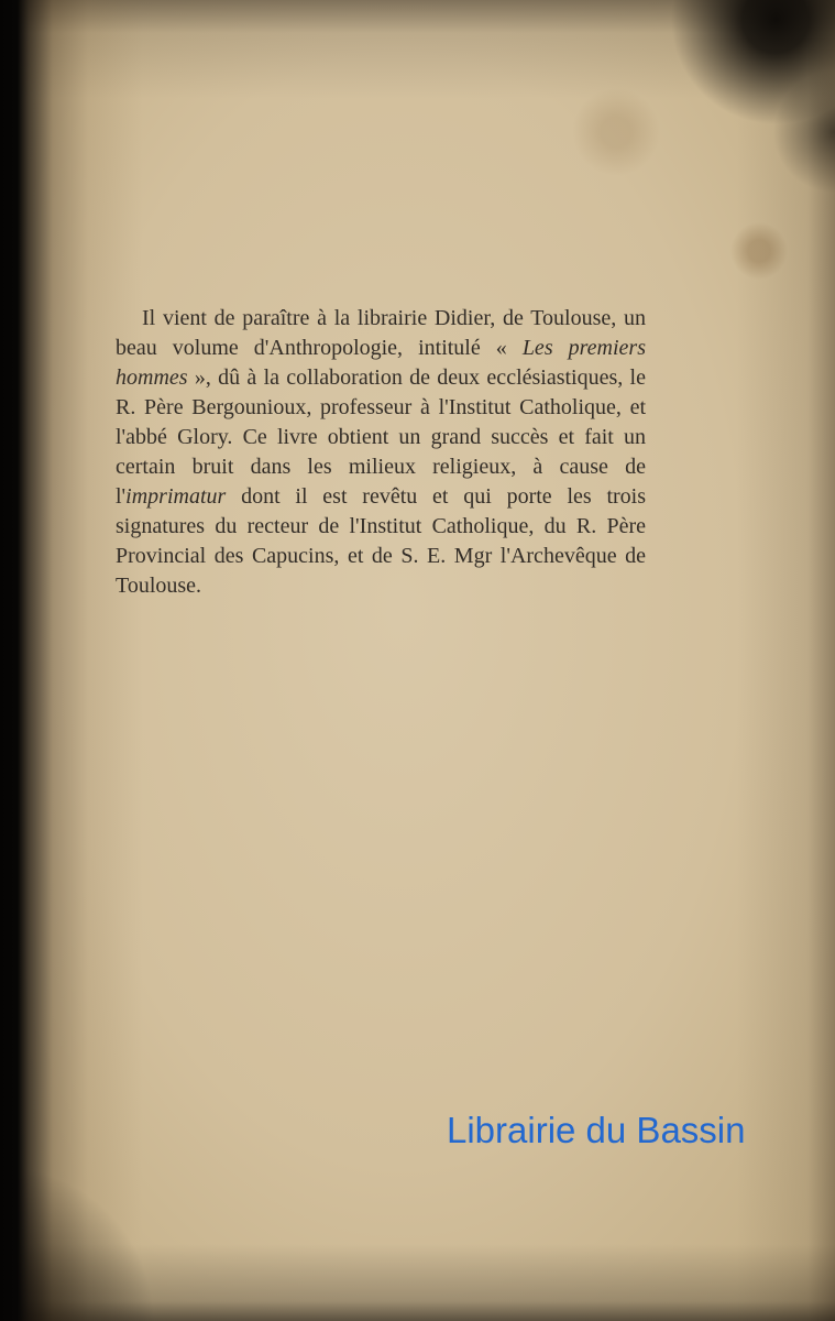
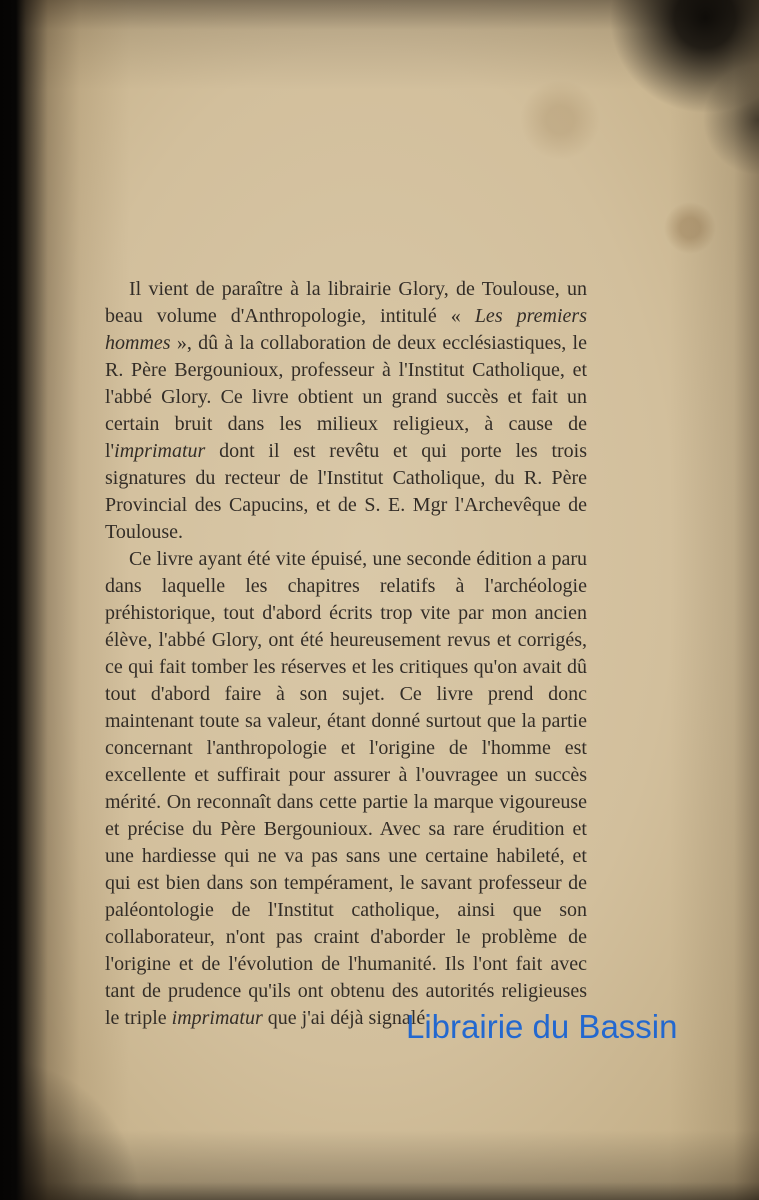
- Il vient de paraître à la librairie Didier, de Toulouse, un beau volume d'Anthropologie, intitulé « Les premiers hommes », dû à la collaboration de deux ecclésiastiques, le R. Père Bergounioux, professeur à l'Institut Catholique, et l'abbé Glory. Ce livre obtient un grand succès et fait un certain bruit dans les milieux religieux, à cause de l'imprimatur dont il est revêtu et qui porte les trois signatures du recteur de l'Institut Catholique, du R. Père Provincial des Capucins, et de S. E. Mgr l'Archevêque de Toulouse.
+ Il vient de paraître à la librairie Glory, de Toulouse, un beau volume d'Anthropologie, intitulé « Les premiers hommes », dû à la collaboration de deux ecclésiastiques, le R. Père Bergounioux, professeur à l'Institut Catholique, et l'abbé Glory. Ce livre obtient un grand succès et fait un certain bruit dans les milieux religieux, à cause de l'imprimatur dont il est revêtu et qui porte les trois signatures du recteur de l'Institut Catholique, du R. Père Provincial des Capucins, et de S. E. Mgr l'Archevêque de Toulouse.
+ Ce livre ayant été vite épuisé, une seconde édition a paru dans laquelle les chapitres relatifs à l'archéologie préhistorique, tout d'abord écrits trop vite par mon ancien élève, l'abbé Glory, ont été heureusement revus et corrigés, ce qui fait tomber les réserves et les critiques qu'on avait dû tout d'abord faire à son sujet. Ce livre prend donc maintenant toute sa valeur, étant donné surtout que la partie concernant l'anthropologie et l'origine de l'homme est excellente et suffirait pour assurer à l'ouvragee un succès mérité. On reconnaît dans cette partie la marque vigoureuse et précise du Père Bergounioux. Avec sa rare érudition et une hardiesse qui ne va pas sans une certaine habileté, et qui est bien dans son tempérament, le savant professeur de paléontologie de l'Institut catholique, ainsi que son collaborateur, n'ont pas craint d'aborder le problème de l'origine et de l'évolution de l'humanité. Ils l'ont fait avec tant de prudence qu'ils ont obtenu des autorités religieuses le triple imprimatur que j'ai déjà signalé.
  Librairie du Bassin
